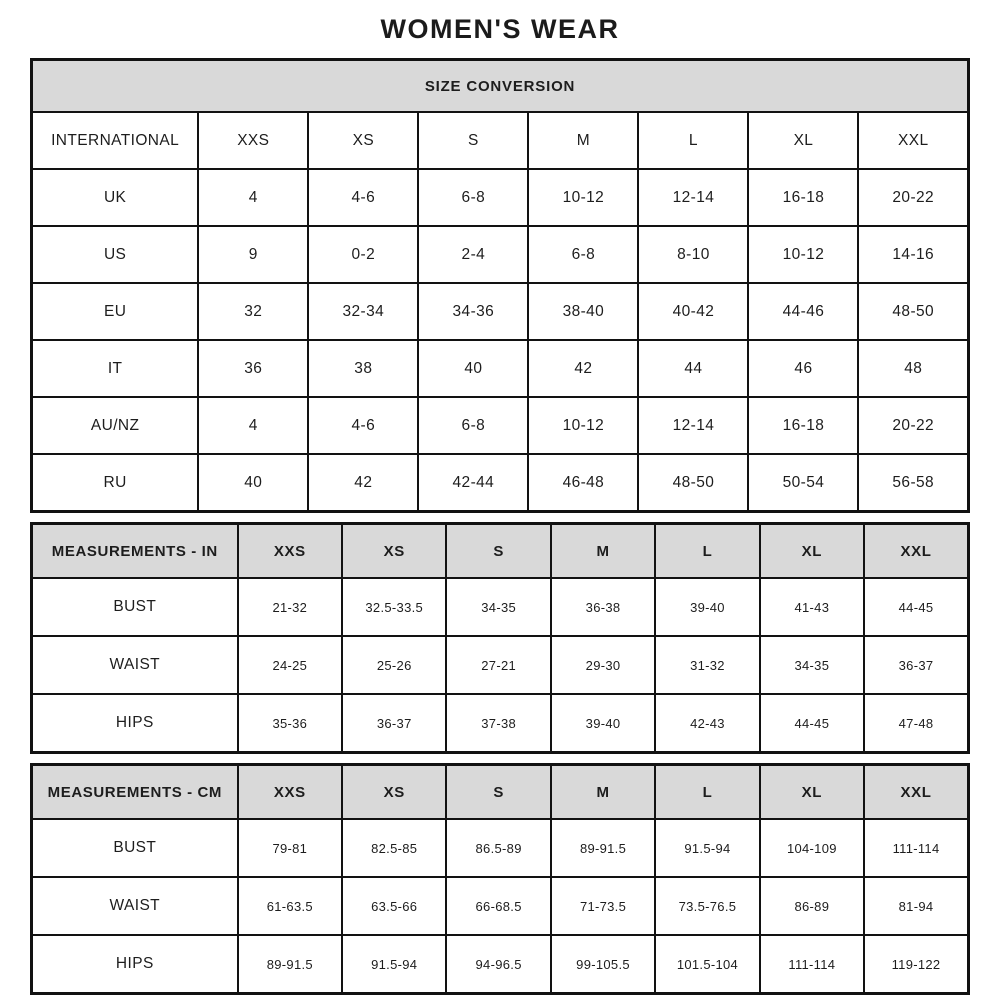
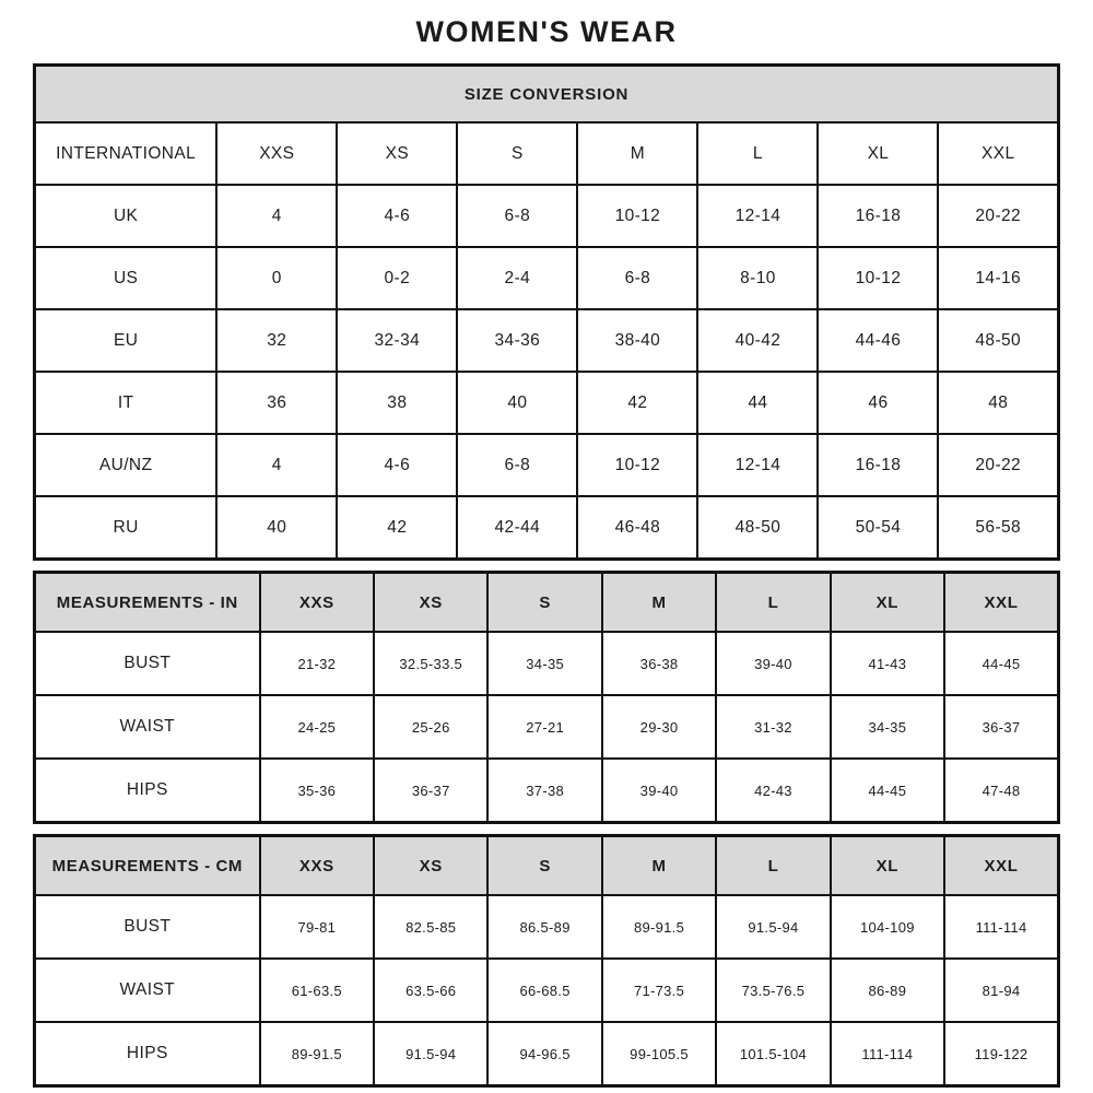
  WOMEN'S WEAR
  SIZE CONVERSION
  INTERNATIONAL	XXS	XS	S	M	L	XL	XXL
  UK	4	4-6	6-8	10-12	12-14	16-18	20-22
- US	9	0-2	2-4	6-8	8-10	10-12	14-16
+ US	0	0-2	2-4	6-8	8-10	10-12	14-16
  EU	32	32-34	34-36	38-40	40-42	44-46	48-50
  IT	36	38	40	42	44	46	48
  AU/NZ	4	4-6	6-8	10-12	12-14	16-18	20-22
  RU	40	42	42-44	46-48	48-50	50-54	56-58
  MEASUREMENTS - IN	XXS	XS	S	M	L	XL	XXL
  BUST	21-32	32.5-33.5	34-35	36-38	39-40	41-43	44-45
  WAIST	24-25	25-26	27-21	29-30	31-32	34-35	36-37
  HIPS	35-36	36-37	37-38	39-40	42-43	44-45	47-48
  MEASUREMENTS - CM	XXS	XS	S	M	L	XL	XXL
  BUST	79-81	82.5-85	86.5-89	89-91.5	91.5-94	104-109	111-114
  WAIST	61-63.5	63.5-66	66-68.5	71-73.5	73.5-76.5	86-89	81-94
  HIPS	89-91.5	91.5-94	94-96.5	99-105.5	101.5-104	111-114	119-122
